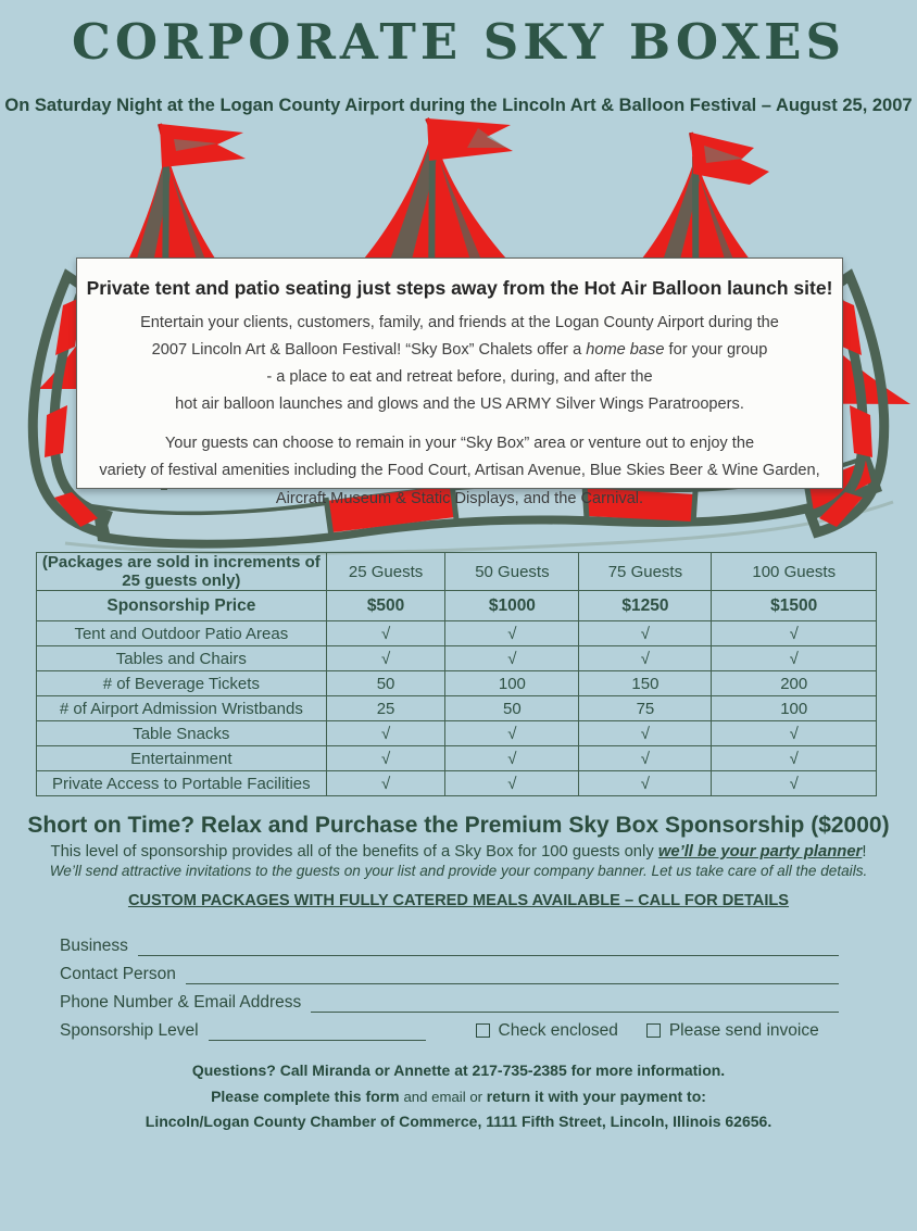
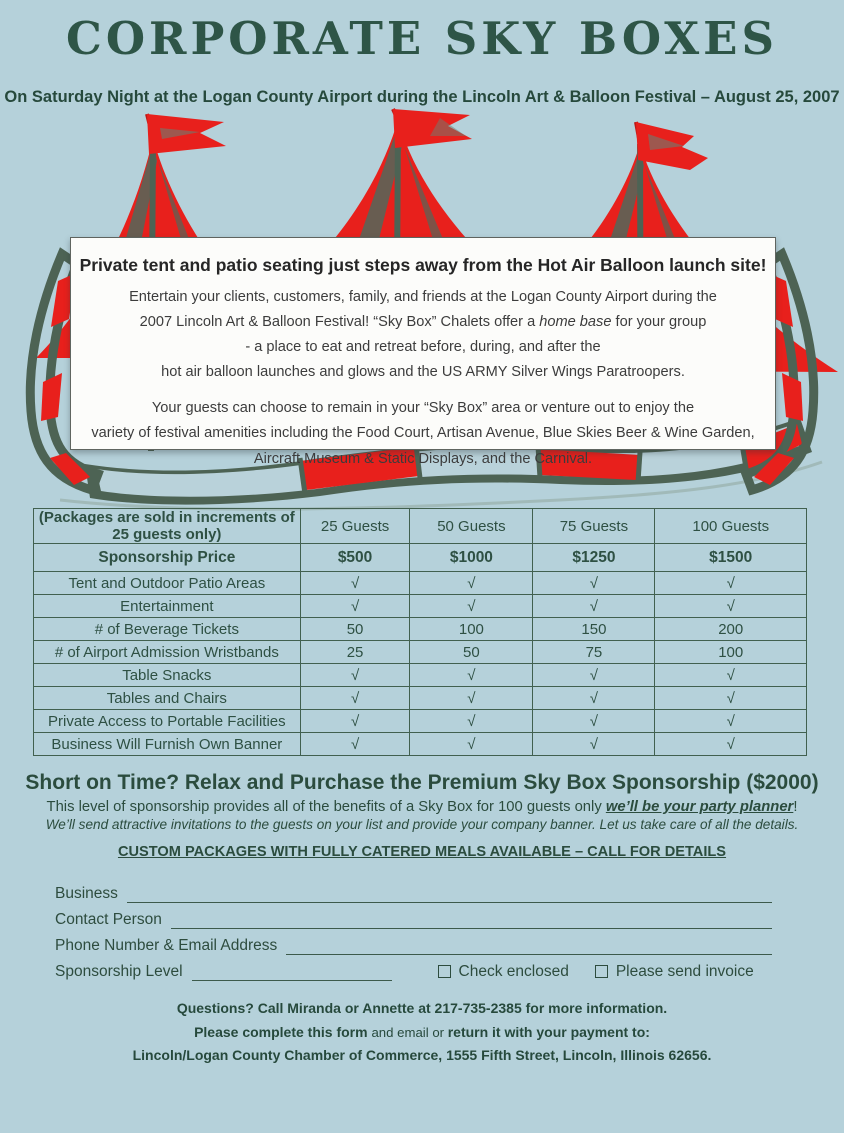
  CORPORATE SKY BOXES
  On Saturday Night at the Logan County Airport during the Lincoln Art & Balloon Festival – August 25, 2007
  Private tent and patio seating just steps away from the Hot Air Balloon launch site!
  Entertain your clients, customers, family, and friends at the Logan County Airport during the
  2007 Lincoln Art & Balloon Festival! “Sky Box” Chalets offer a home base for your group
  - a place to eat and retreat before, during, and after the
  hot air balloon launches and glows and the US ARMY Silver Wings Paratroopers.
  Your guests can choose to remain in your “Sky Box” area or venture out to enjoy the
  variety of festival amenities including the Food Court, Artisan Avenue, Blue Skies Beer & Wine Garden,
  Aircraft Museum & Static Displays, and the Carnival.
  (Packages are sold in increments of 25 guests only)	25 Guests	50 Guests	75 Guests	100 Guests
  Sponsorship Price	$500	$1000	$1250	$1500
  Tent and Outdoor Patio Areas	√	√	√	√
- Tables and Chairs	√	√	√	√
+ Entertainment	√	√	√	√
  # of Beverage Tickets	50	100	150	200
  # of Airport Admission Wristbands	25	50	75	100
  Table Snacks	√	√	√	√
- Entertainment	√	√	√	√
+ Tables and Chairs	√	√	√	√
  Private Access to Portable Facilities	√	√	√	√
+ Business Will Furnish Own Banner	√	√	√	√
  Short on Time? Relax and Purchase the Premium Sky Box Sponsorship ($2000)
  This level of sponsorship provides all of the benefits of a Sky Box for 100 guests only we’ll be your party planner!
  We’ll send attractive invitations to the guests on your list and provide your company banner. Let us take care of all the details.
  CUSTOM PACKAGES WITH FULLY CATERED MEALS AVAILABLE – CALL FOR DETAILS
  Business
  Contact Person
  Phone Number & Email Address
  Sponsorship Level
  Check enclosed
  Please send invoice
  Questions? Call Miranda or Annette at 217-735-2385 for more information.
  Please complete this form and email or return it with your payment to:
- Lincoln/Logan County Chamber of Commerce, 1111 Fifth Street, Lincoln, Illinois 62656.
+ Lincoln/Logan County Chamber of Commerce, 1555 Fifth Street, Lincoln, Illinois 62656.
